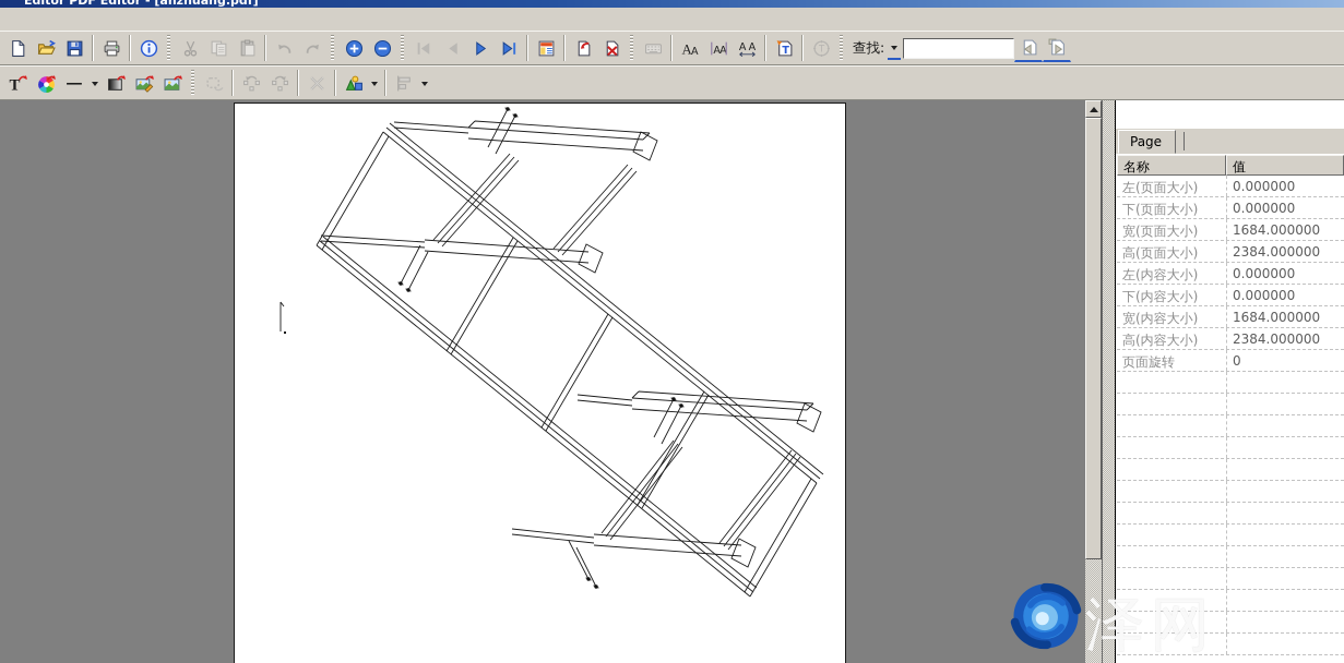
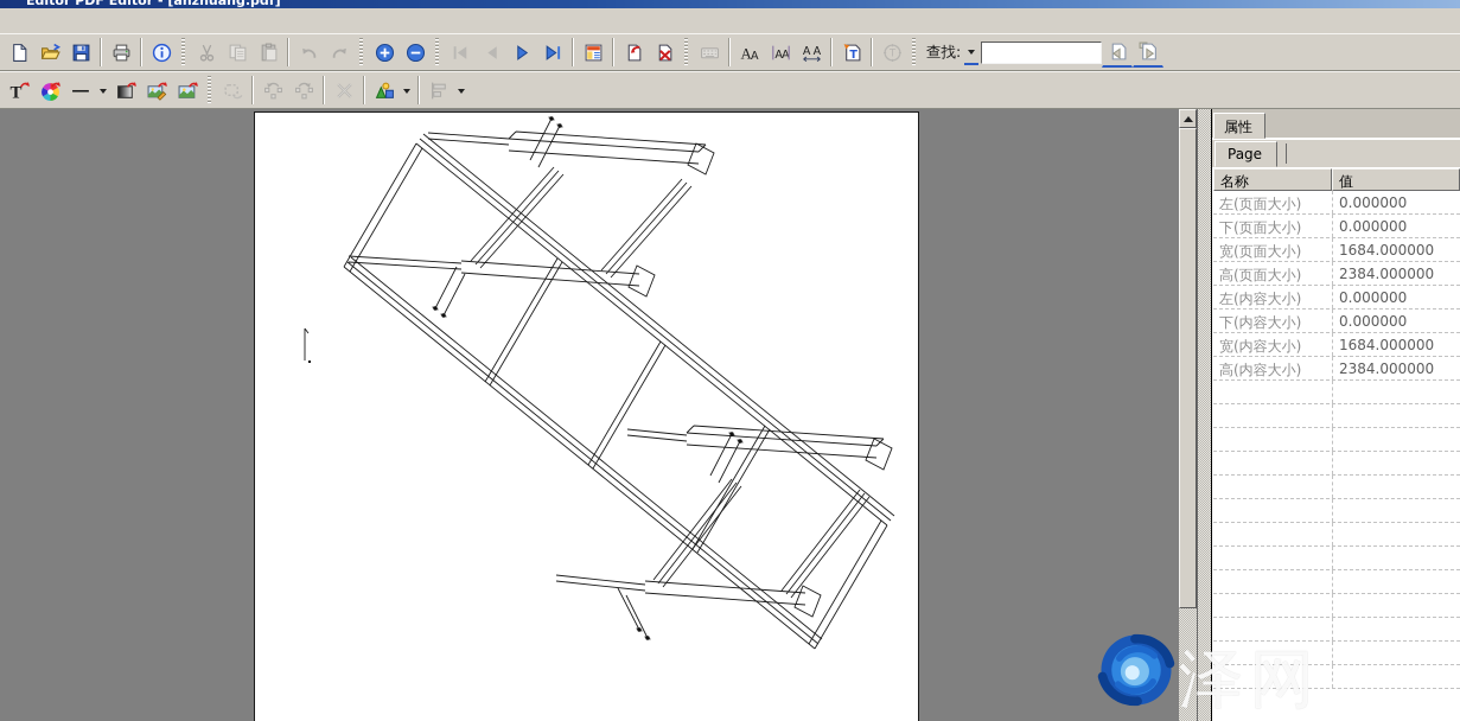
  Editor PDF Editor - [anzhuang.pdf]
  A
  A
  A
  A
  A
  A
  T
  T
  查找:
  T
+ 属性
  Page
  名称
  值
  左(页面大小)
  0.000000
  下(页面大小)
  0.000000
  宽(页面大小)
  1684.000000
  高(页面大小)
  2384.000000
  左(内容大小)
  0.000000
  下(内容大小)
  0.000000
  宽(内容大小)
  1684.000000
  高(内容大小)
  2384.000000
- 页面旋转
- 0
  泽网
